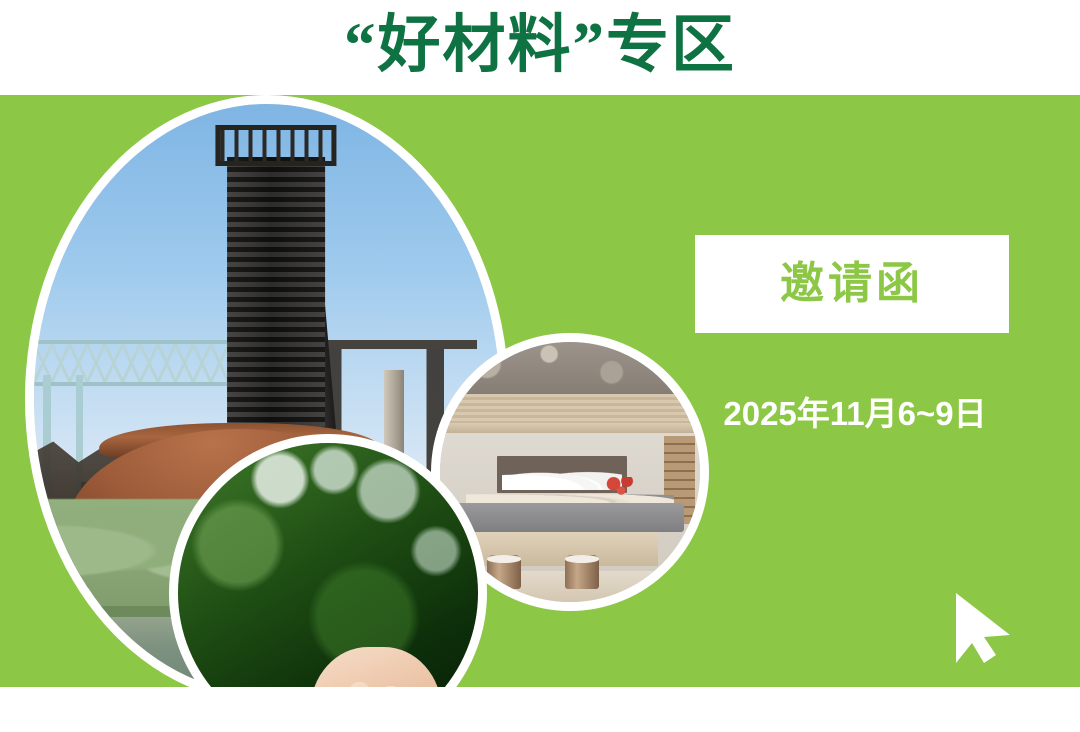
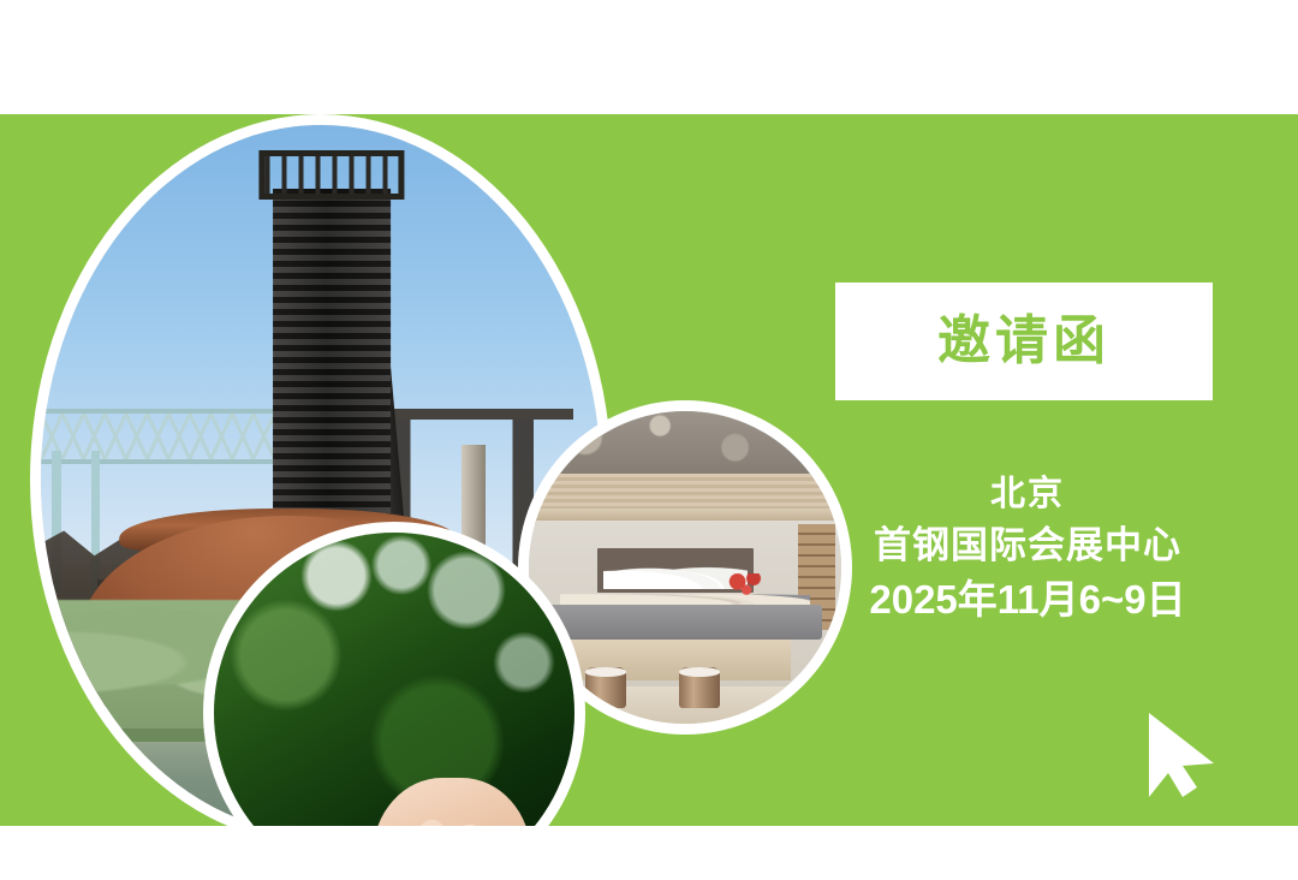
- “好材料”专区
  邀请函
+ 北京
+ 首钢国际会展中心
  2025年11月6~9日
